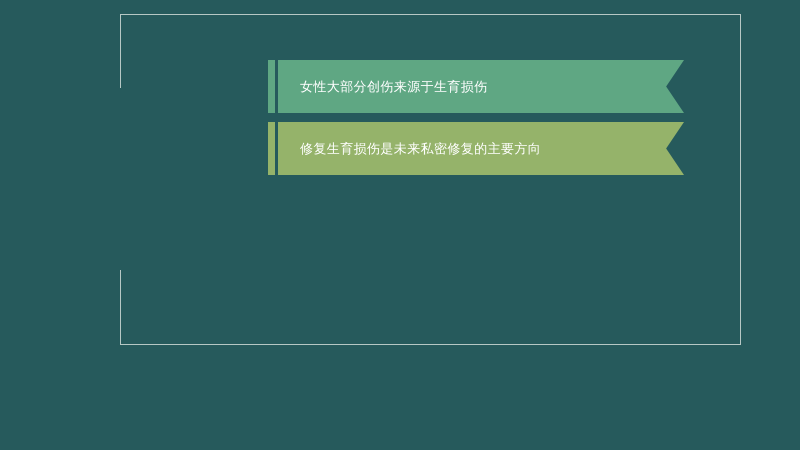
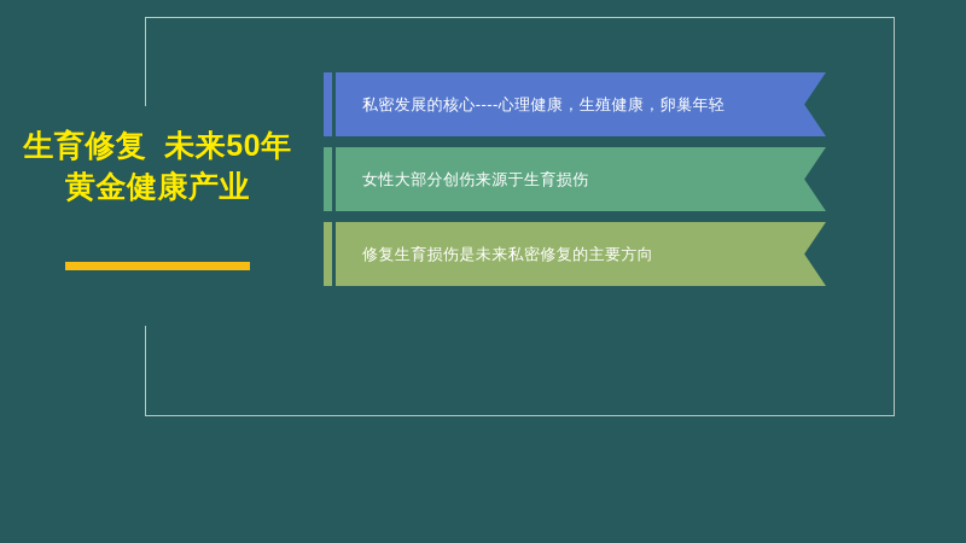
+ 生育修复 未来50年黄金健康产业
+ 私密发展的核心----心理健康，生殖健康，卵巢年轻
  女性大部分创伤来源于生育损伤
  修复生育损伤是未来私密修复的主要方向
